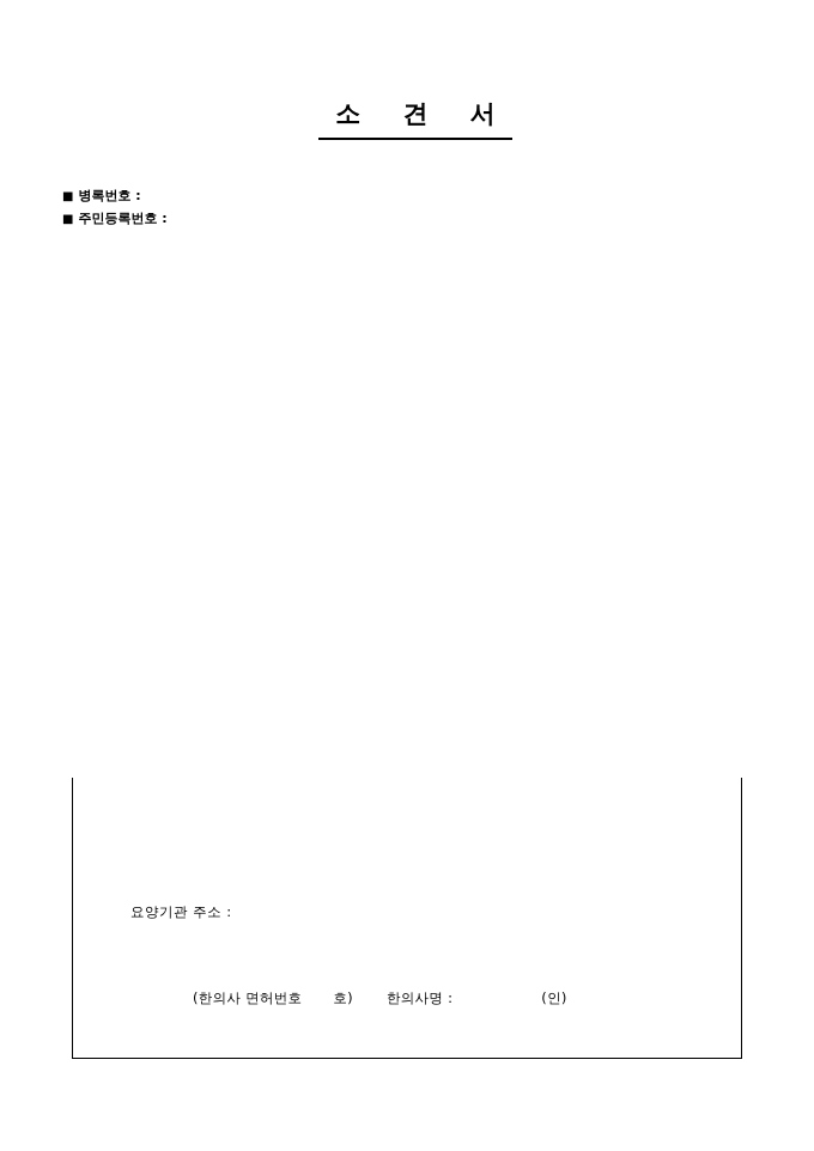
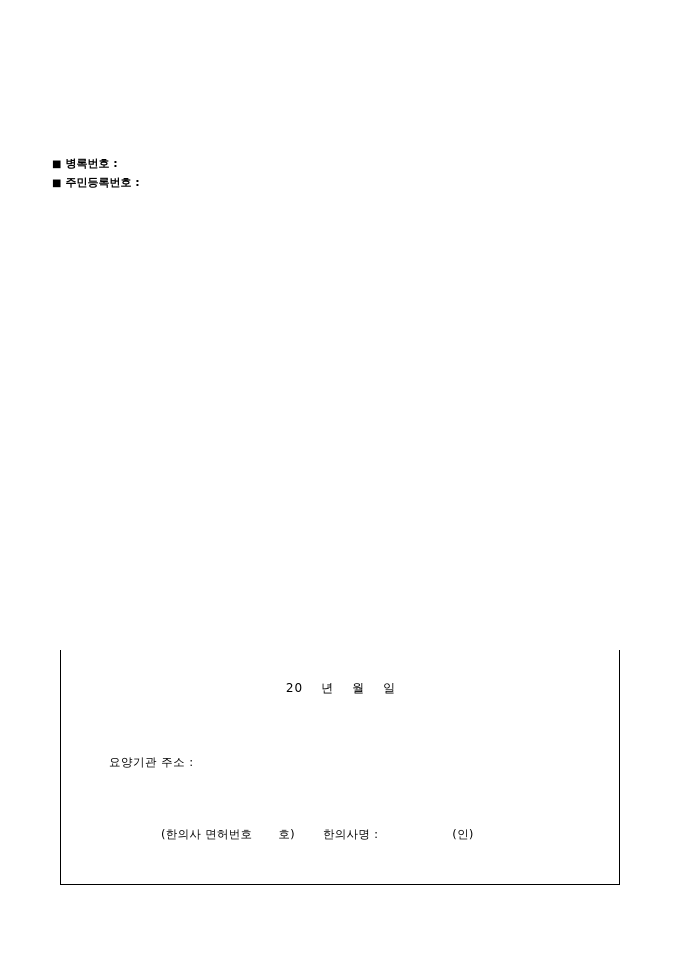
- 소 견 서
  ■ 병록번호 :
  ■ 주민등록번호 :
+ 20 년 월 일
  요양기관 주소 :
  (한의사 면허번호 호) 한의사명 : (인)
